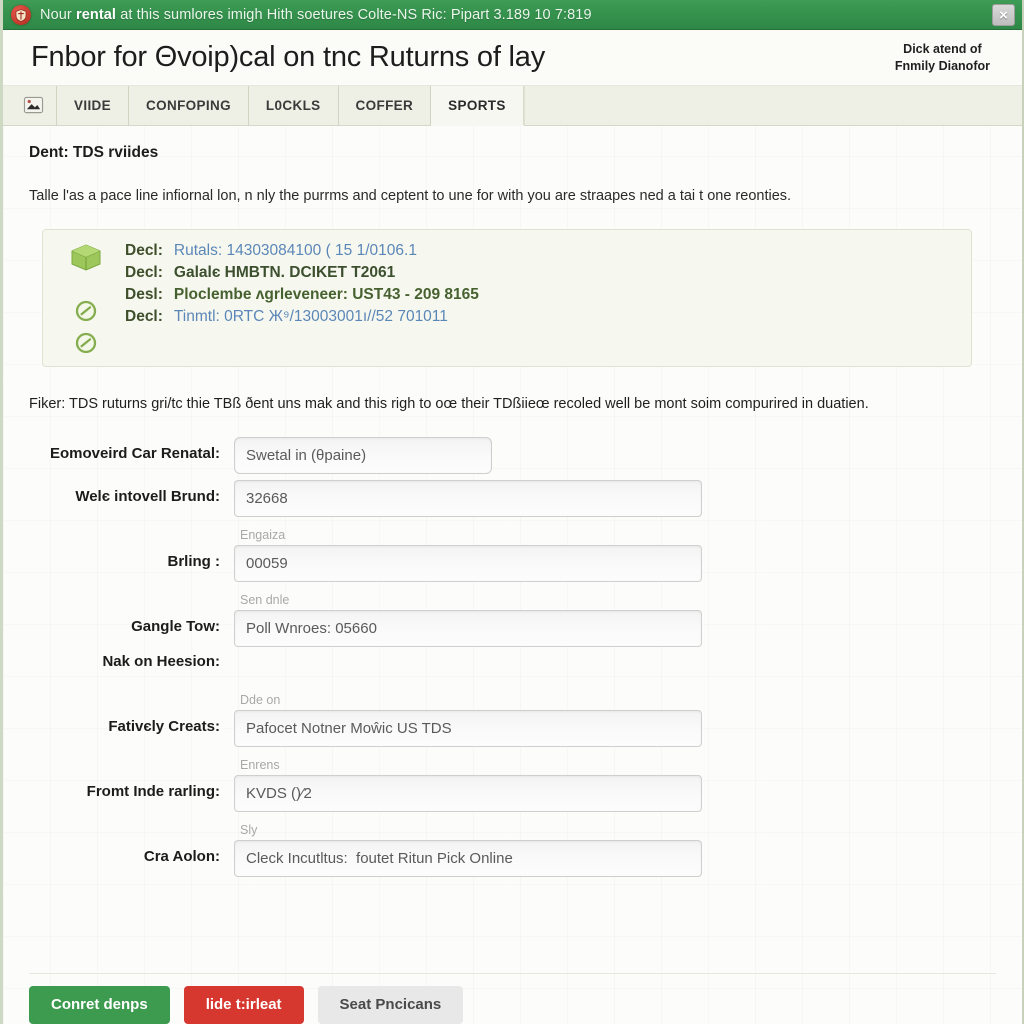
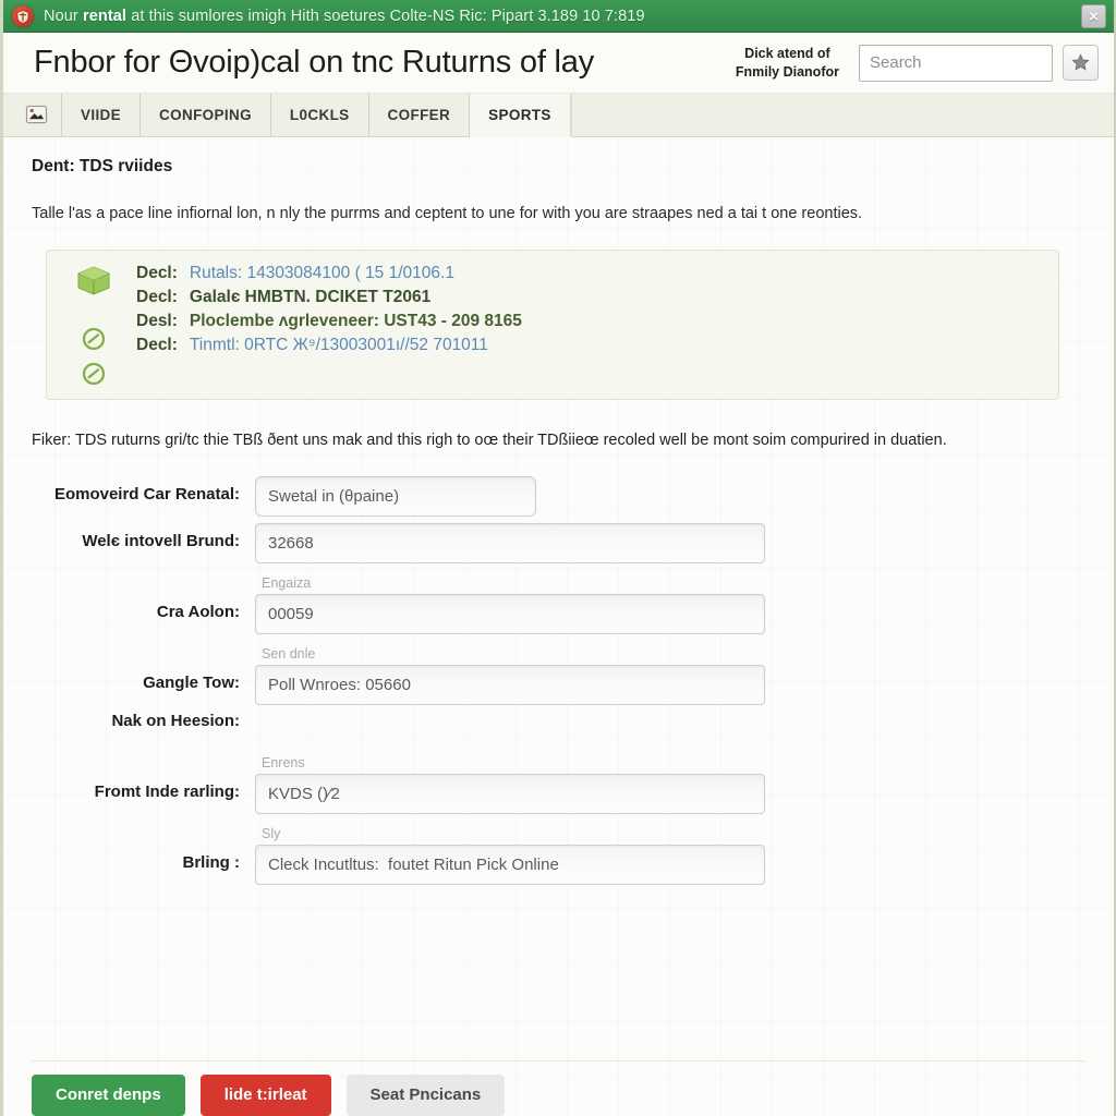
  Nour rental at this sumlores imigh Hith soetures Colte-NS Ric: Pipart 3.189 10 7:819
  ×
  Fnbor for Θvoip)cal on tnc Ruturns of lay
  Dick atend of
  Fnmily Dianofor
+ Search
  VIIDE
  CONFOPING
  L0CKLS
  COFFER
  SPORTS
  Dent: TDS rviides
  Talle l'as a pace line infiornal lon, n nly the purrms and ceptent to une for with you are straapes ned a tai t one reonties.
  Decl: Rutals: 14303084100 ( 15 1/0106.1
  Decl: Galalє HMBTN. DCIKET T2061
  Desl: Ploclembe ʌgrleveneer: UST43 - 209 8165
  Decl: Tinmtl: 0RTC Ж⁹/13003001ı//52 701011
  Fiker: TDS ruturns gri/tc thie TBß ðent uns mak and this righ to oœ their TDßiieœ recoled well be mont soim compurired in duatien.
  Eomoveird Car Renatal:
  Swetal in (θpaine)
  Welє intovell Brund:
  32668
- Brling :
+ Cra Aolon:
  Engaiza
  00059
  Gangle Tow:
  Sen dnle
  Poll Wnroes: 05660
  Nak on Heesion:
- Fativєly Creats:
- Dde on
- Pafocet Notner Moŵic US TDS
  Fromt Inde rarling:
  Enrens
  KVDS ()⁄2
- Cra Aolon:
+ Brling :
  Sly
  Cleck Incutltus: foutet Ritun Pick Online
  Conret denps
  lide t:irleat
  Seat Pncicans
